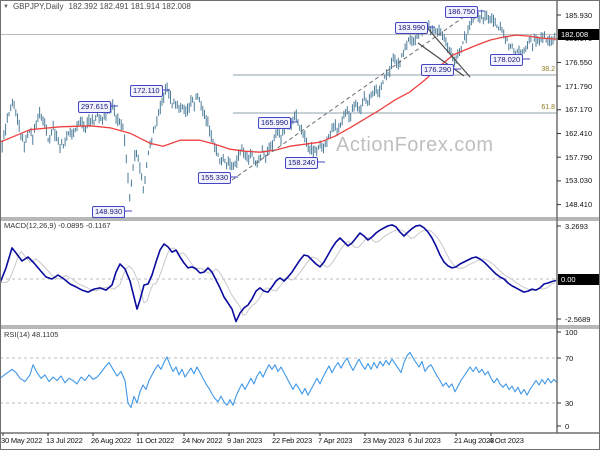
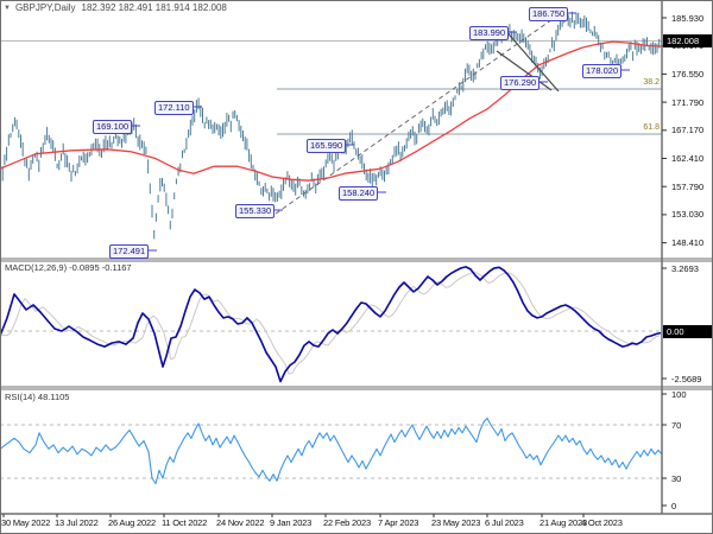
  GBPJPY,Daily 182.392 182.491 181.914 182.008
  MACD(12,26,9) -0.0895 -0.1167
  RSI(14) 48.1105
- ActionForex.com
  185.930
  176.550
  171.790
  167.170
  162.410
  157.790
  153.030
  148.410
  3.2693
  -2.5689
  100
  70
  30
  0
  182.008
  0.00
- 297.615
+ 169.100
  172.110
- 148.930
+ 172.491
  155.330
  165.990
  158.240
  183.990
  176.290
  186.750
  178.020
  30 May 2022
  13 Jul 2022
  26 Aug 2022
  11 Oct 2022
  24 Nov 2022
  9 Jan 2023
  22 Feb 2023
  7 Apr 2023
  23 May 2023
  6 Jul 2023
  21 Aug 2023
  4 Oct 2023
